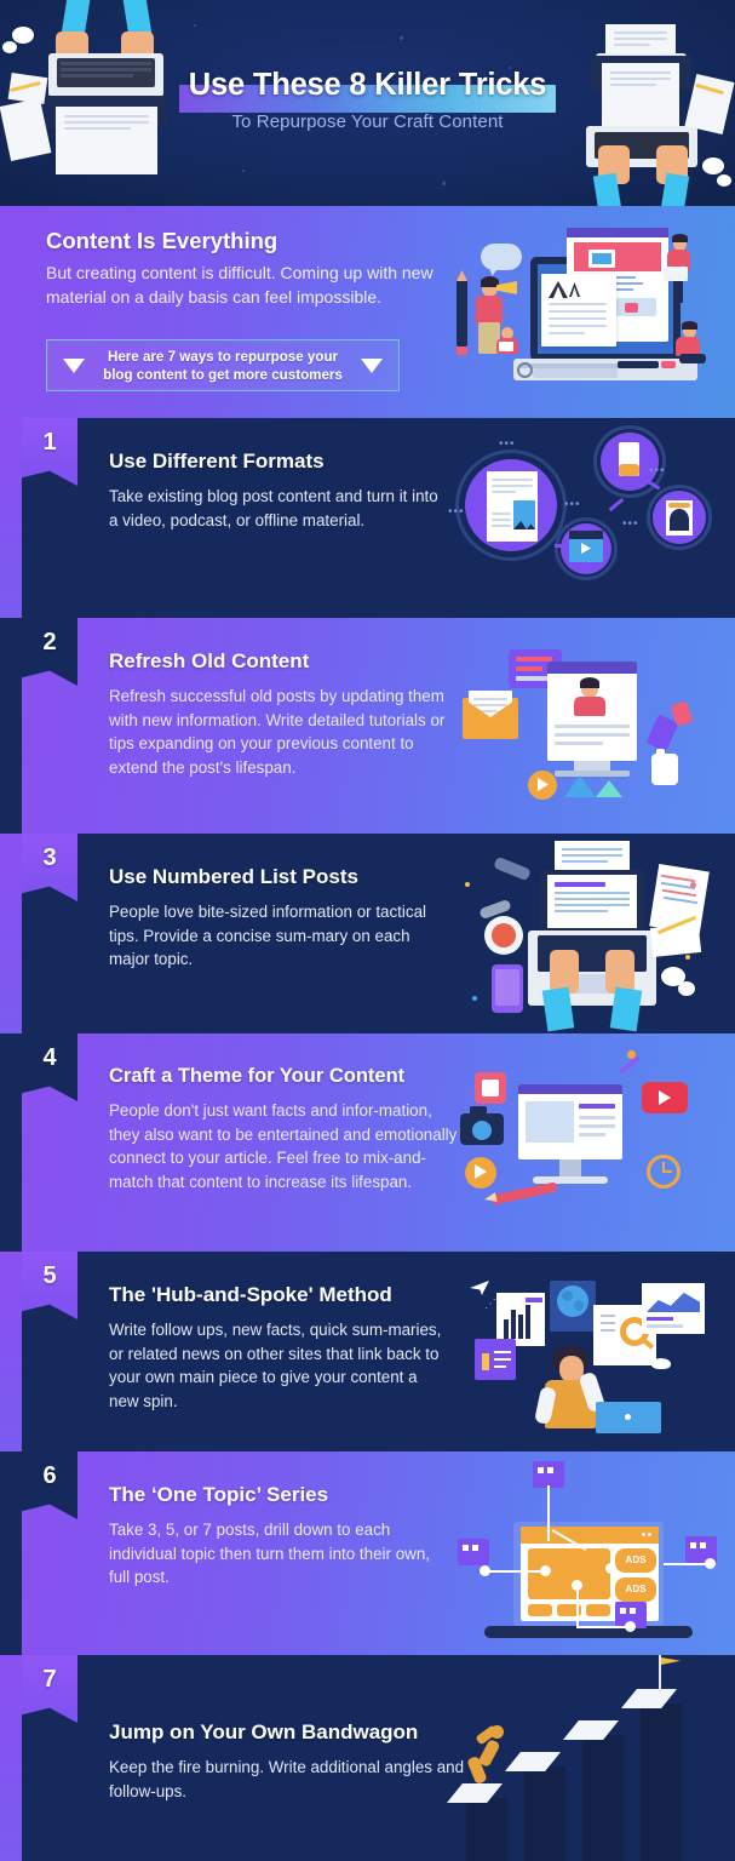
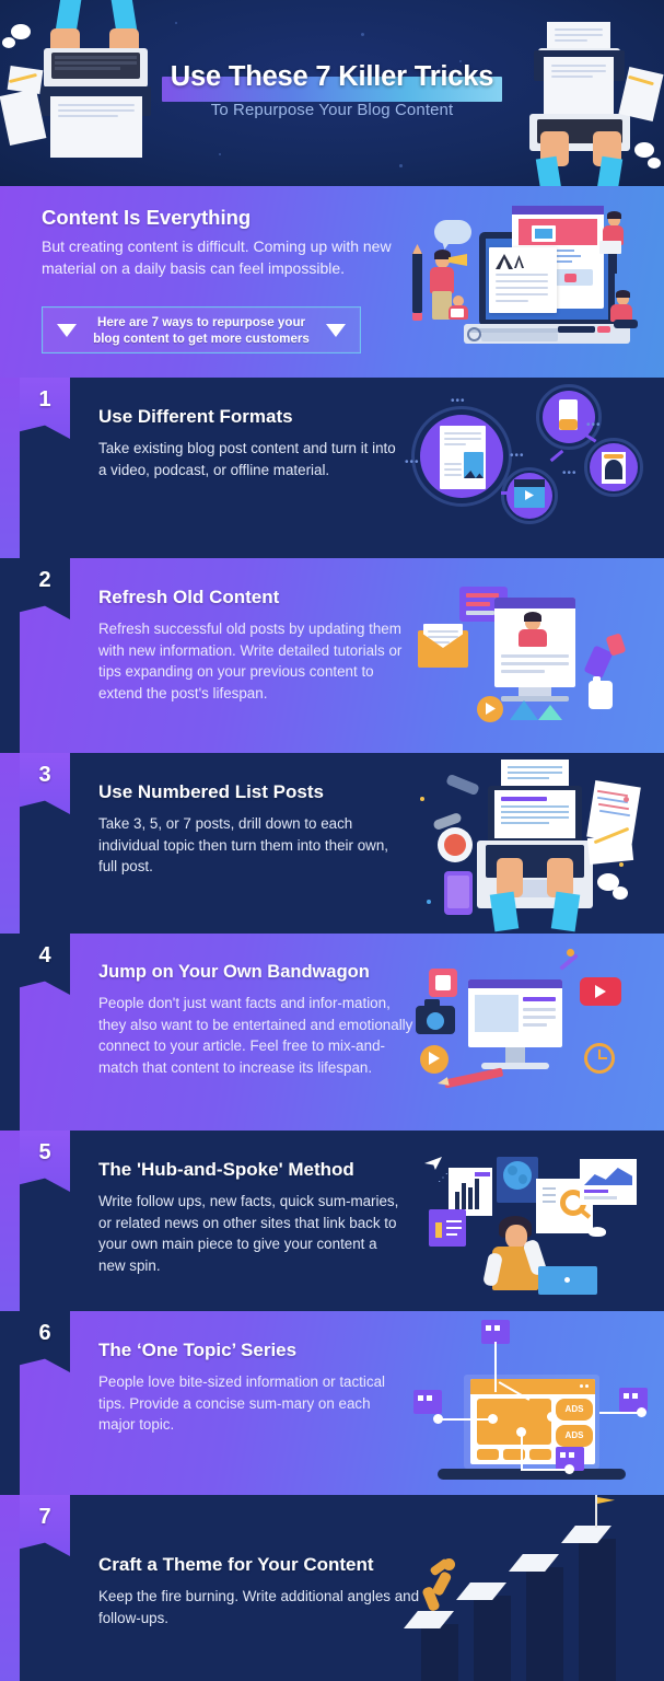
- Use These 8 Killer Tricks
+ Use These 7 Killer Tricks
- To Repurpose Your Craft Content
+ To Repurpose Your Blog Content
  Content Is Everything
  But creating content is difficult. Coming up with new material on a daily basis can feel impossible.
  Here are 7 ways to repurpose your
  blog content to get more customers
  1
  Use Different Formats
  Take existing blog post content and turn it into a video, podcast, or offline material.
  •••
  •••
  •••
  •••
  •••
  2
  Refresh Old Content
  Refresh successful old posts by updating them with new information. Write detailed tutorials or tips expanding on your previous content to extend the post's lifespan.
  3
  Use Numbered List Posts
- People love bite-sized information or tactical tips. Provide a concise sum-mary on each major topic.
+ Take 3, 5, or 7 posts, drill down to each individual topic then turn them into their own, full post.
  4
- Craft a Theme for Your Content
+ Jump on Your Own Bandwagon
  People don't just want facts and infor-mation, they also want to be entertained and emotionally connect to your article. Feel free to mix-and-match that content to increase its lifespan.
  5
  The 'Hub-and-Spoke' Method
  Write follow ups, new facts, quick sum-maries, or related news on other sites that link back to your own main piece to give your content a new spin.
  ⋰
  6
  The ‘One Topic’ Series
- Take 3, 5, or 7 posts, drill down to each individual topic then turn them into their own, full post.
+ People love bite-sized information or tactical tips. Provide a concise sum-mary on each major topic.
  ADS
  ADS
  7
- Jump on Your Own Bandwagon
+ Craft a Theme for Your Content
  Keep the fire burning. Write additional angles and follow-ups.
